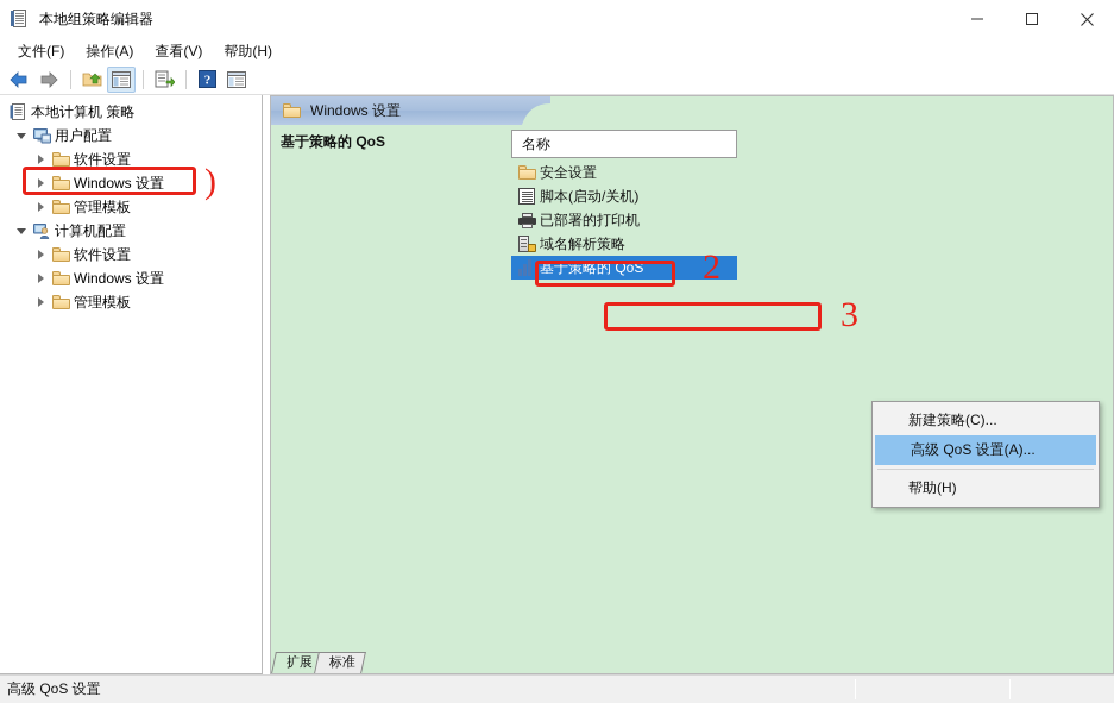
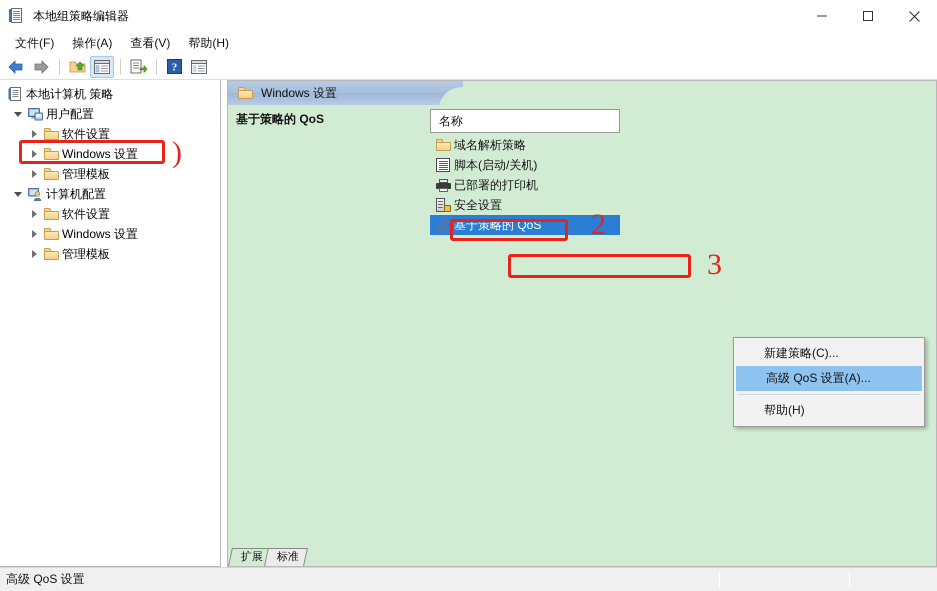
  本地组策略编辑器
  文件(F)
  操作(A)
  查看(V)
  帮助(H)
  ?
  本地计算机 策略
  用户配置
  软件设置
  Windows 设置
  管理模板
  计算机配置
  软件设置
  Windows 设置
  管理模板
  Windows 设置
  基于策略的 QoS
  名称
- 安全设置
+ 域名解析策略
  脚本(启动/关机)
  已部署的打印机
- 域名解析策略
+ 安全设置
  基于策略的 QoS
  新建策略(C)...
  高级 QoS 设置(A)...
  帮助(H)
  高级 QoS 设置
  )
  2
  3
